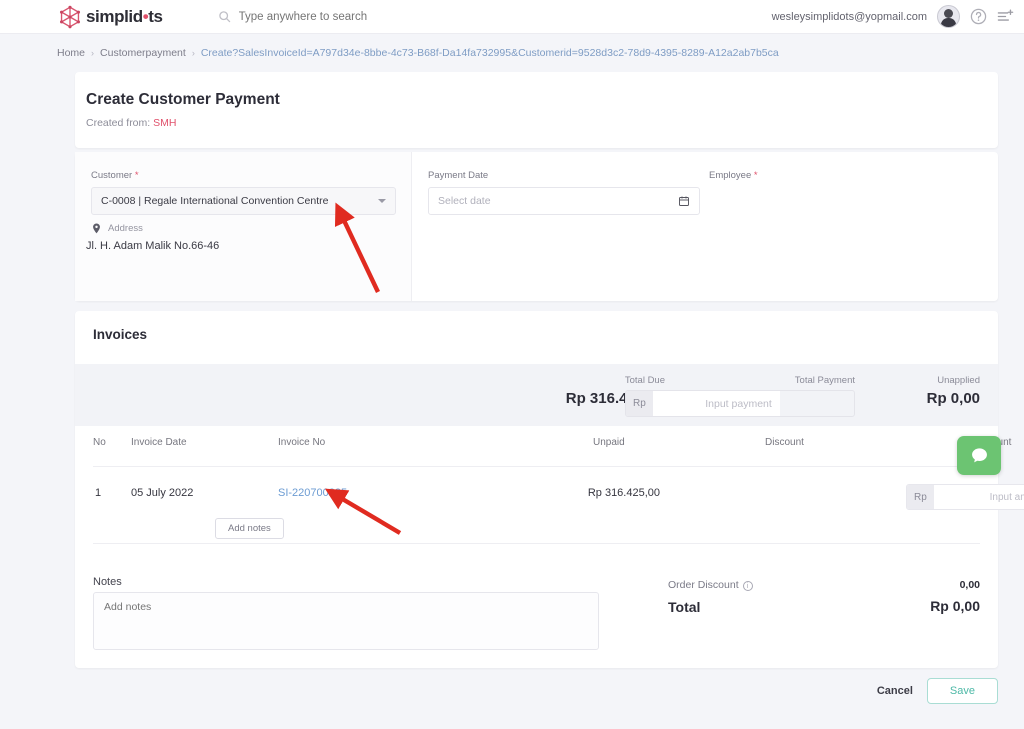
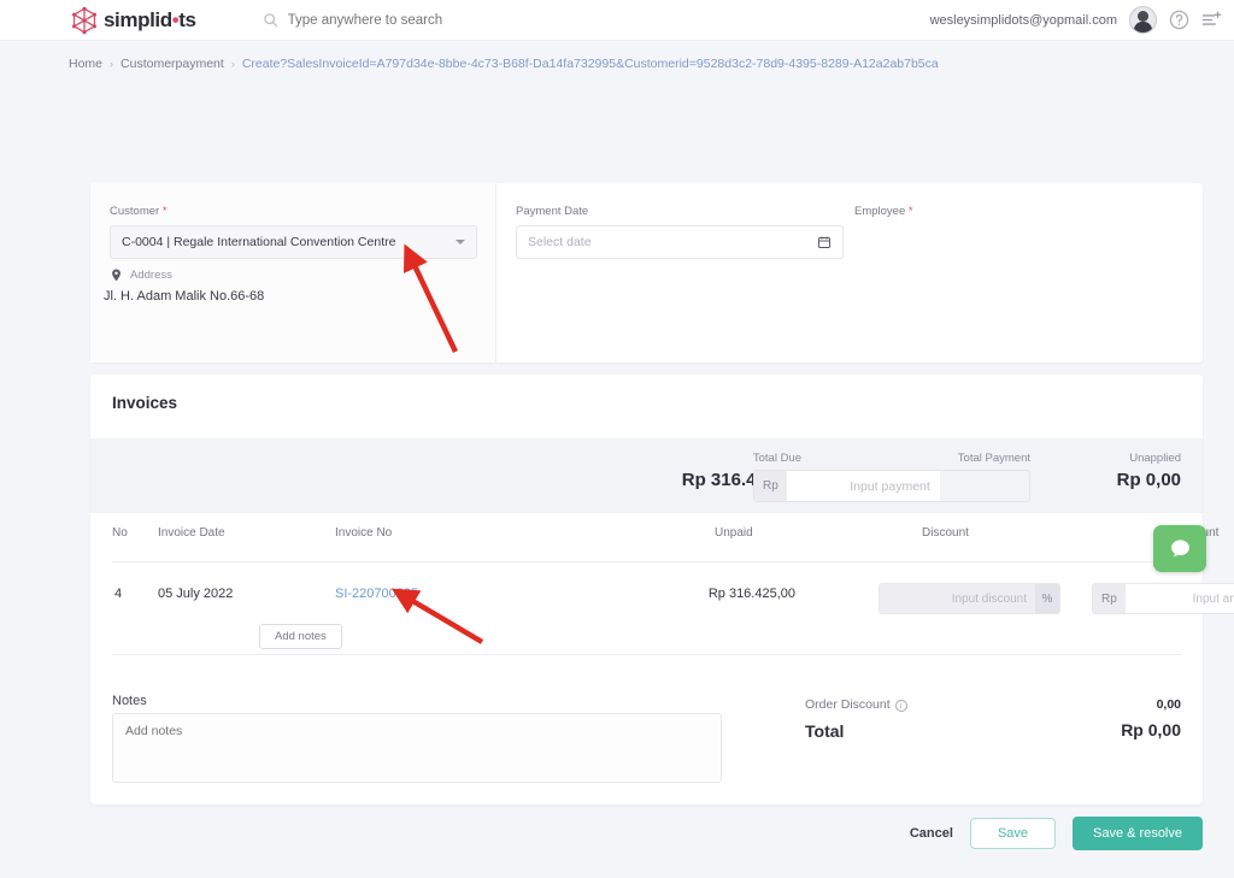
  simplid•ts
  Type anywhere to search
  wesleysimplidots@yopmail.com
  Home
  ›
  Customerpayment
  ›
  Create?SalesInvoiceId=A797d34e-8bbe-4c73-B68f-Da14fa732995&Customerid=9528d3c2-78d9-4395-8289-A12a2ab7b5ca
- Create Customer Payment
- Created from: SMH
  Customer *
- C-0008 | Regale International Convention Centre
+ C-0004 | Regale International Convention Centre
  Address
- Jl. H. Adam Malik No.66-46
+ Jl. H. Adam Malik No.66-68
  Payment Date
  Select date
  Employee *
  Invoices
  Total Due
  Total Payment
  Rp
  Input payment
  Unapplied
  Rp 0,00
  No
  Invoice Date
  Invoice No
  Unpaid
  Discount
- 1
+ 4
  05 July 2022
  SI-220700235
  Rp 316.425,00
+ Input discount
+ %
  Rp
  Add notes
  Notes
  Add notes
  Order Discount
  0,00
  Total
  Rp 0,00
  Cancel
  Save
+ Save & resolve
